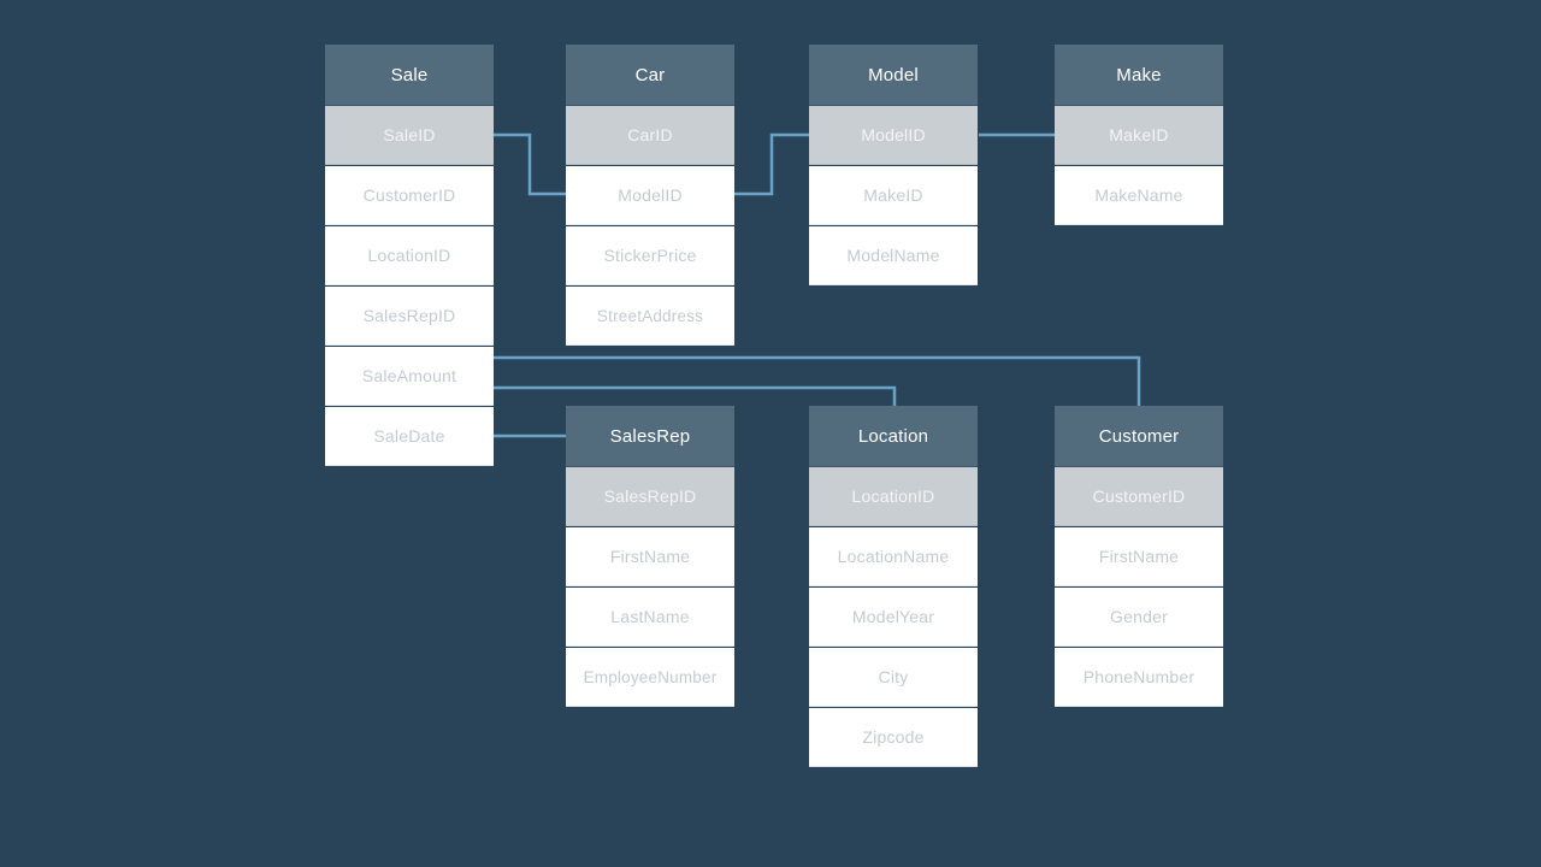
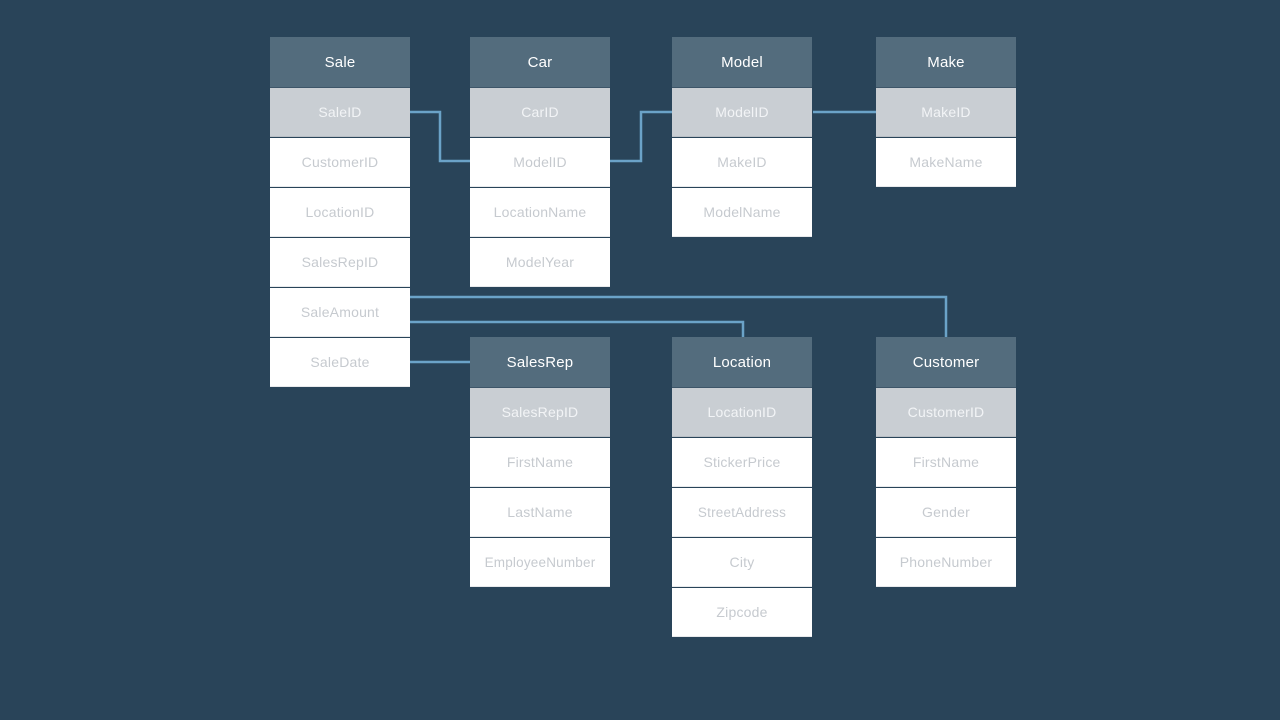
  Sale
  SaleID
  CustomerID
  LocationID
  SalesRepID
  SaleAmount
  SaleDate
  Car
  CarID
  ModelID
- StickerPrice
+ LocationName
- StreetAddress
+ ModelYear
  Model
  ModelID
  MakeID
  ModelName
  Make
  MakeID
  MakeName
  SalesRep
  SalesRepID
  FirstName
  LastName
  EmployeeNumber
  Location
  LocationID
- LocationName
+ StickerPrice
- ModelYear
+ StreetAddress
  City
  Zipcode
  Customer
  CustomerID
  FirstName
  Gender
  PhoneNumber
